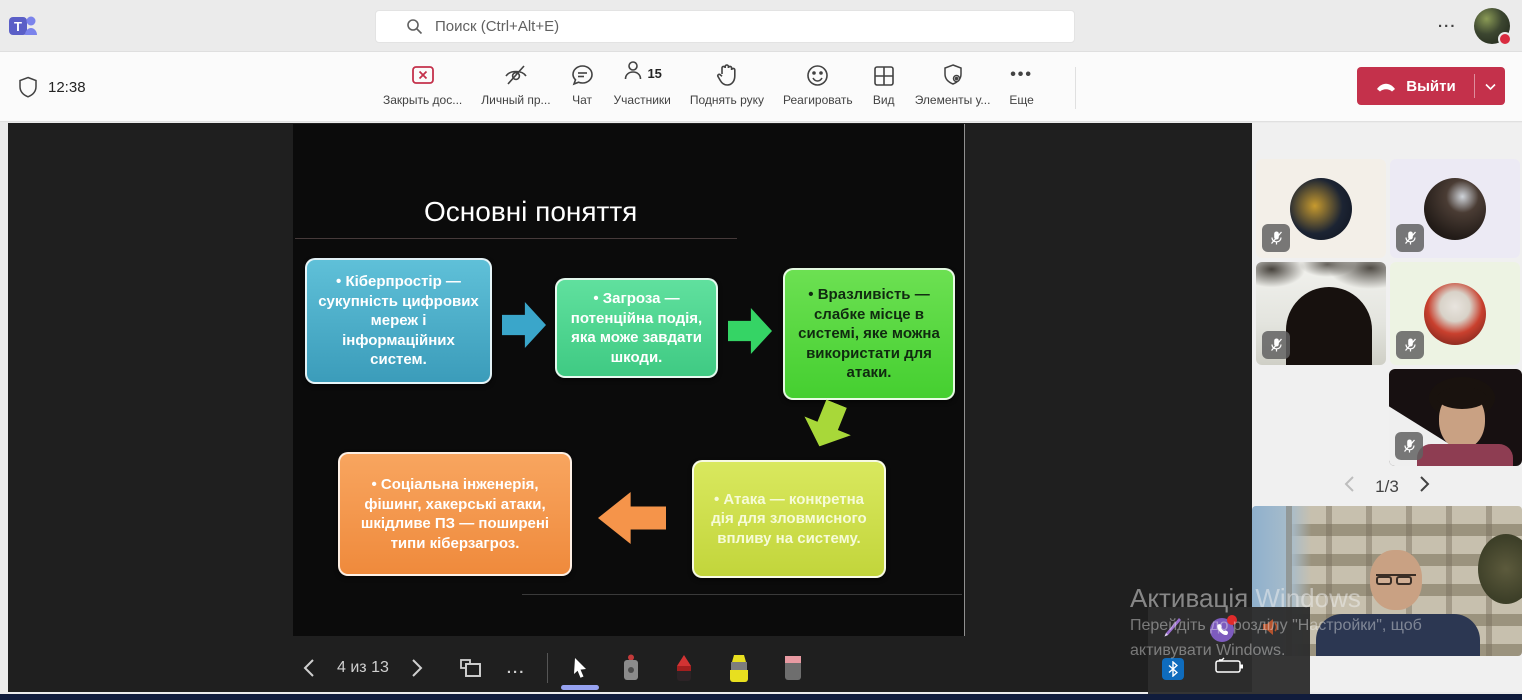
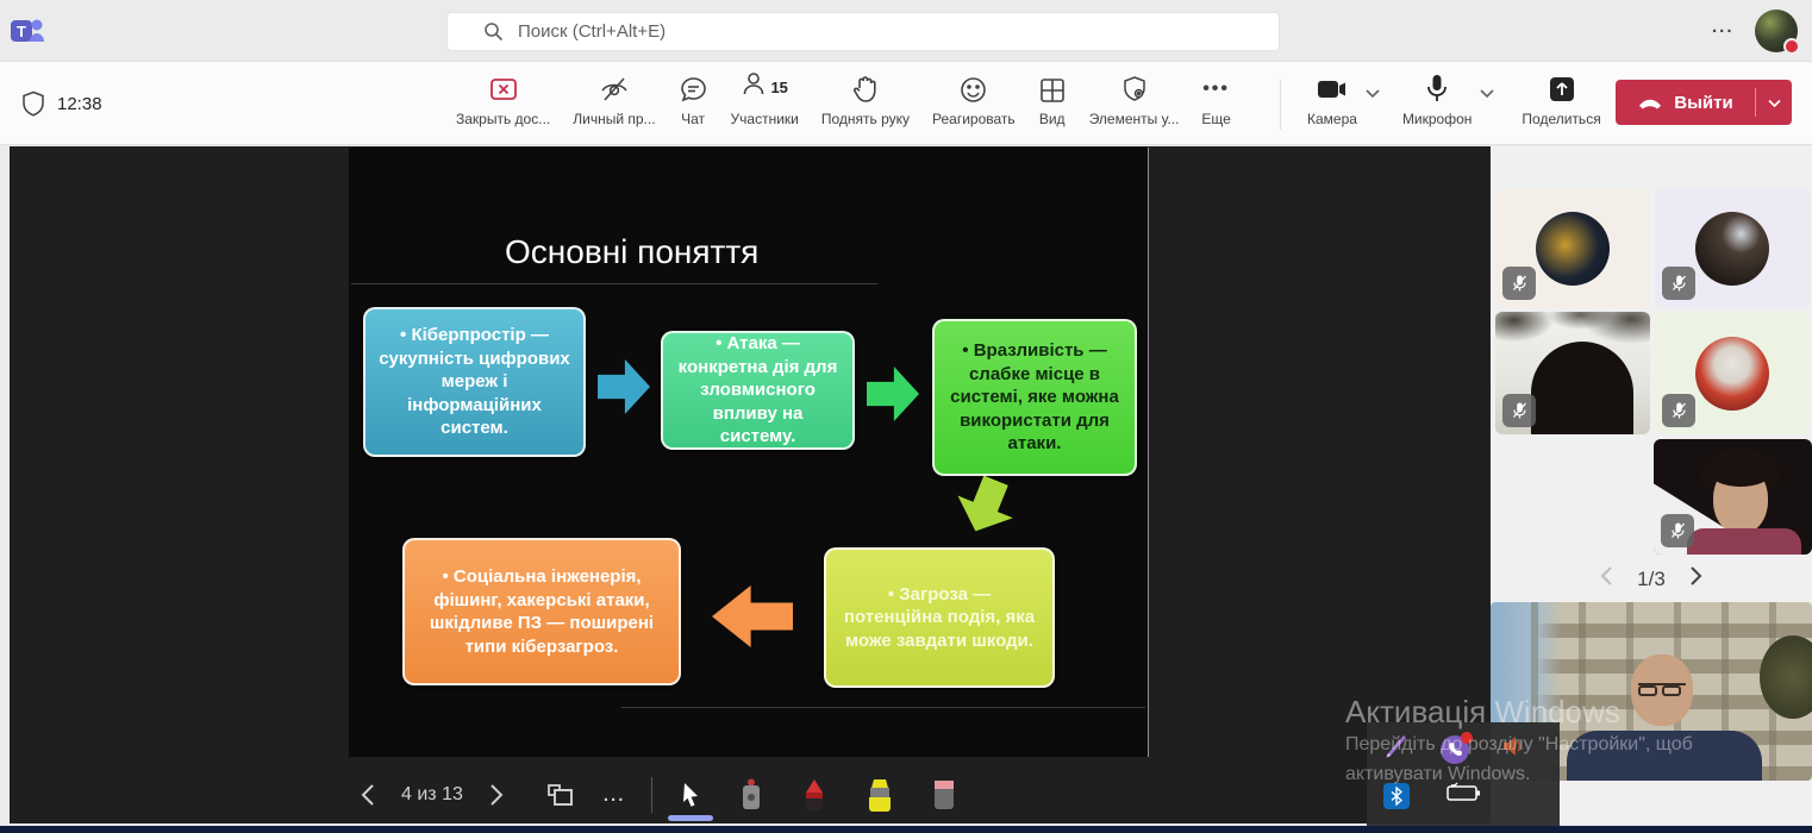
  T
  Поиск (Ctrl+Alt+E)
  ...
  12:38
  Закрыть дос...
  Личный пр...
  Чат
  15
  Участники
  Поднять руку
  Реагировать
  Вид
  Элементы у...
  •••
  Еще
+ Камера
+ Микрофон
+ Поделиться
  Выйти
  Основні поняття
  • Кіберпростір — сукупність цифрових мереж і інформаційних систем.
- • Загроза — потенційна подія, яка може завдати шкоди.
+ • Атака — конкретна дія для зловмисного впливу на систему.
  • Вразливість — слабке місце в системі, яке можна використати для атаки.
- • Атака — конкретна дія для зловмисного впливу на систему.
+ • Загроза — потенційна подія, яка може завдати шкоди.
  • Соціальна інженерія, фішинг, хакерські атаки, шкідливе ПЗ — поширені типи кіберзагроз.
  4 из 13
  ...
  1/3
  Активація Windows
  Перейдіть до розділу "Настройки", щоб
  активувати Windows.
